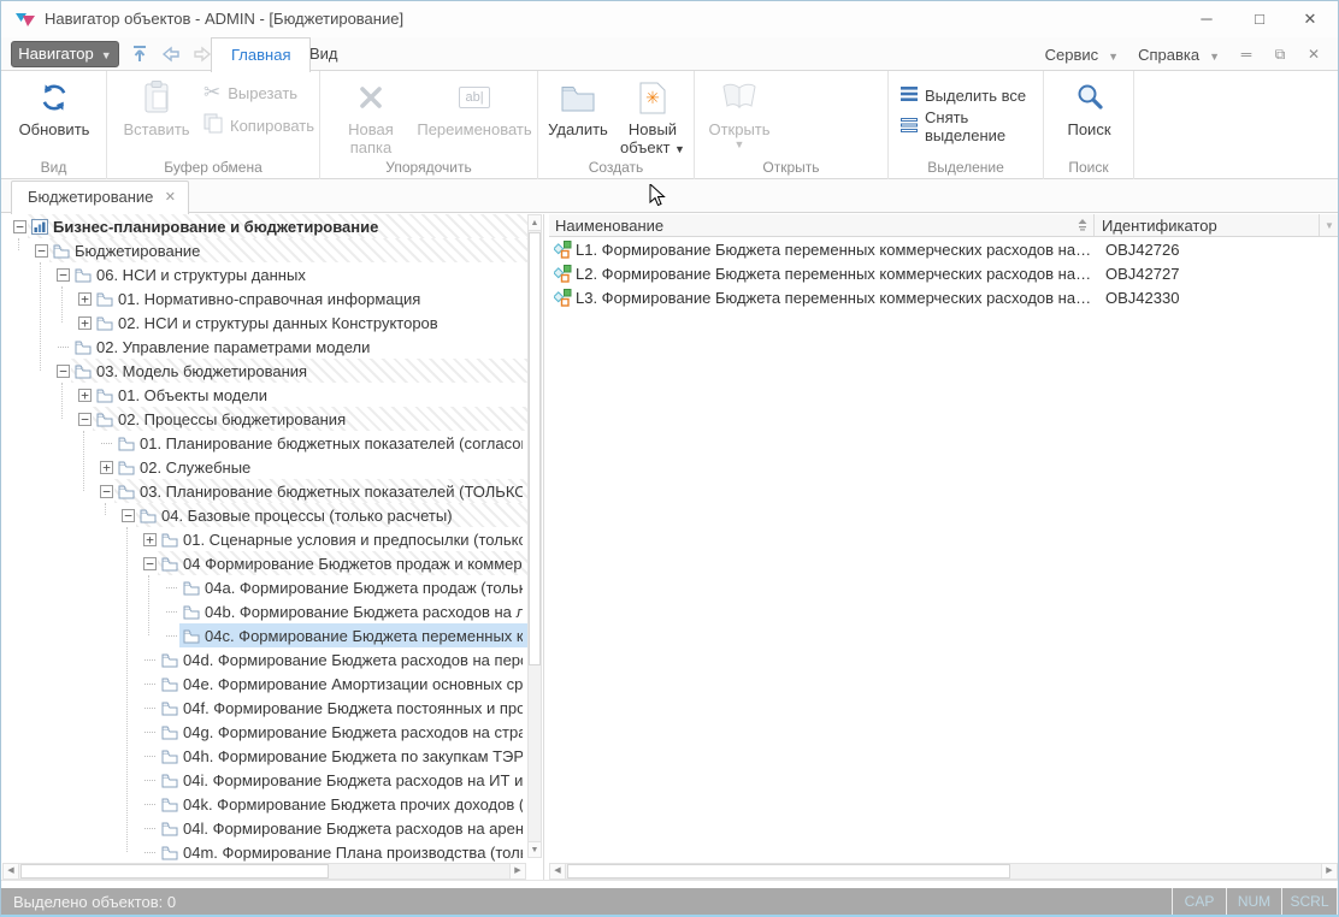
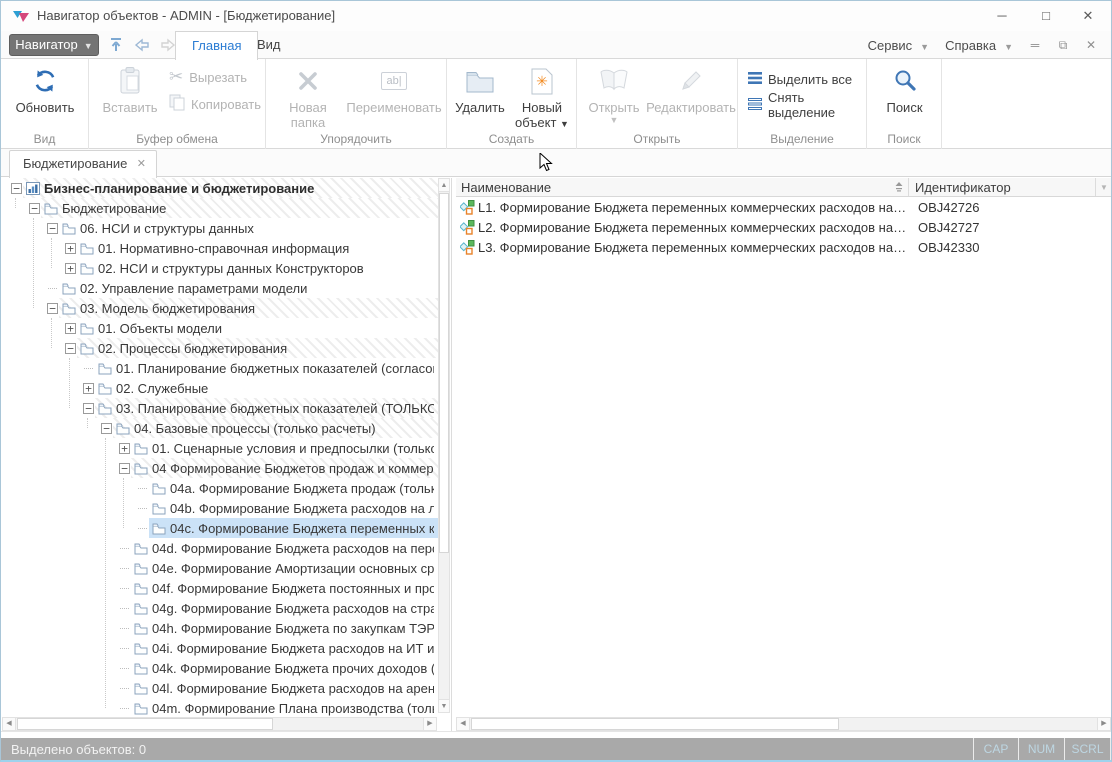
  Навигатор объектов - ADMIN - [Бюджетирование]
  ─
  □
  ✕
  Навигатор ▼
  Главная
  Вид
  Сервис ▼
  Справка ▼
  ═
  ⧉
  ✕
  Обновить
  Вид
  Вставить
  ✂
  Вырезать
  Копировать
  Буфер обмена
  Новая папка
  ab|
  Переименовать
  Упорядочить
  Удалить
  ✳
  Новый объект ▼
  Создать
  Открыть
  ▼
+ Редактировать
  Открыть
  Выделить все
  Снять выделение
  Выделение
  Поиск
  Поиск
  Бюджетирование
  ✕
  −
  Бизнес-планирование и бюджетирование
  −
  Бюджетирование
  −
  06. НСИ и структуры данных
  +
  01. Нормативно-справочная информация
  +
  02. НСИ и структуры данных Конструкторов
  02. Управление параметрами модели
  −
  03. Модель бюджетирования
  +
  01. Объекты модели
  −
  02. Процессы бюджетирования
  01. Планирование бюджетных показателей (согласо
  +
  02. Служебные
  −
  03. Планирование бюджетных показателей (ТОЛЬКО
  −
  04. Базовые процессы (только расчеты)
  +
  01. Сценарные условия и предпосылки (тольк
  −
  04 Формирование Бюджетов продаж и коммер
  04a. Формирование Бюджета продаж (тольк
  04f. Формирование Бюджета постоянных и про
  04h. Формирование Бюджета по закупкам ТЭР
  04i. Формирование Бюджета расходов на ИТ и
  04k. Формирование Бюджета прочих доходов (
  04m. Формирование Плана производства (тол
  Наименование
  Идентификатор
  ▼
  L1. Формирование Бюджета переменных коммерческих расходов на ур
  OBJ42726
  L2. Формирование Бюджета переменных коммерческих расходов на ур
  OBJ42727
  L3. Формирование Бюджета переменных коммерческих расходов на ур
  OBJ42330
  Выделено объектов: 0
  CAP
  NUM
  SCRL
